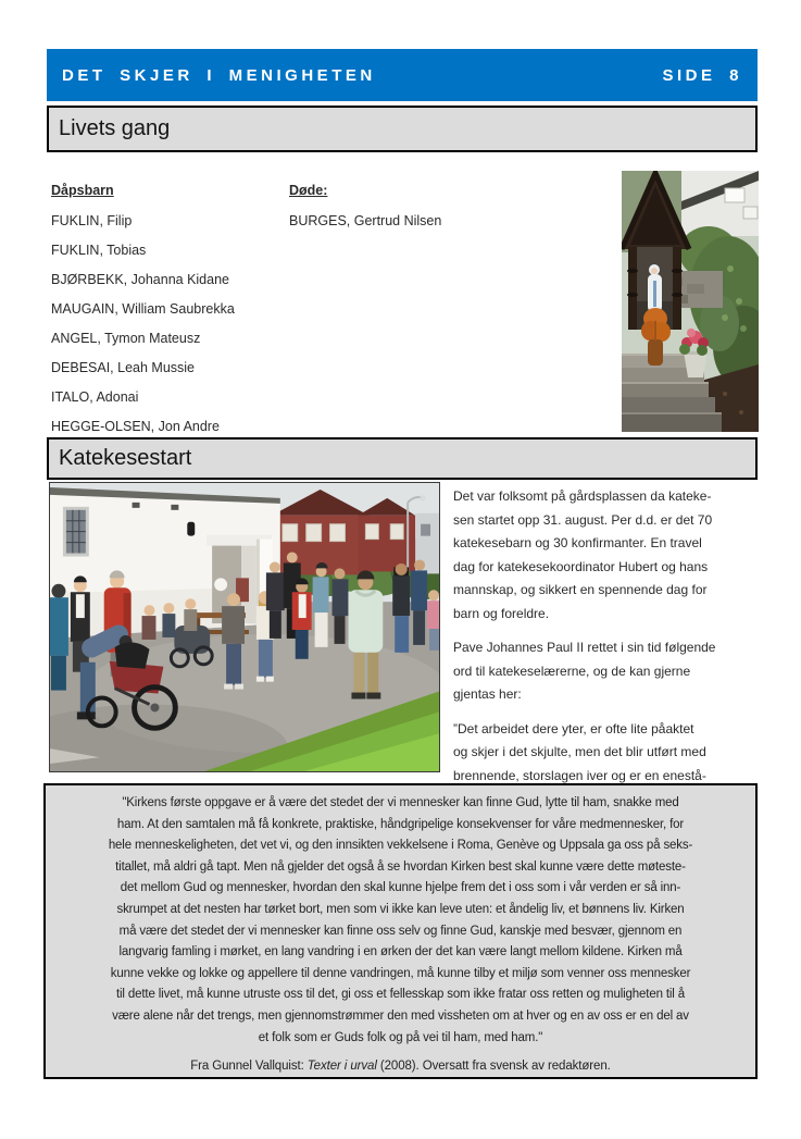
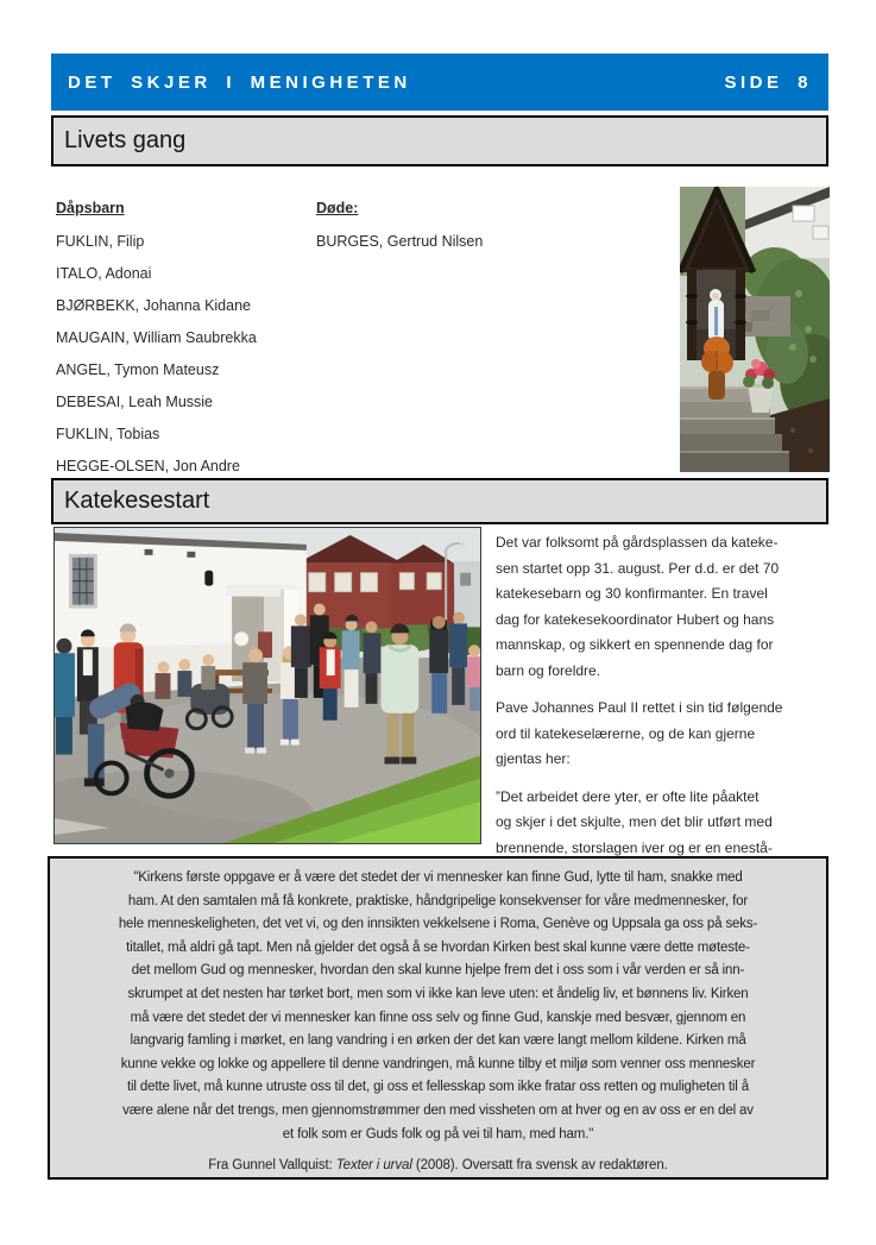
  DET SKJER I MENIGHETEN
  SIDE 8
  Livets gang
  Dåpsbarn
  FUKLIN, Filip
- FUKLIN, Tobias
+ ITALO, Adonai
  BJØRBEKK, Johanna Kidane
  MAUGAIN, William Saubrekka
  ANGEL, Tymon Mateusz
  DEBESAI, Leah Mussie
- ITALO, Adonai
+ FUKLIN, Tobias
  HEGGE-OLSEN, Jon Andre
  Døde:
  BURGES, Gertrud Nilsen
  Katekesestart
  Det var folksomt på gårdsplassen da kateke-
  sen startet opp 31. august. Per d.d. er det 70
  katekesebarn og 30 konfirmanter. En travel
  dag for katekesekoordinator Hubert og hans
  mannskap, og sikkert en spennende dag for
  barn og foreldre.
  Pave Johannes Paul II rettet i sin tid følgende
  ord til katekeselærerne, og de kan gjerne
  gjentas her:
  ”Det arbeidet dere yter, er ofte lite påaktet
  og skjer i det skjulte, men det blir utført med
  brennende, storslagen iver og er en enestå-
  "Kirkens første oppgave er å være det stedet der vi mennesker kan finne Gud, lytte til ham, snakke med
  ham. At den samtalen må få konkrete, praktiske, håndgripelige konsekvenser for våre medmennesker, for
  hele menneskeligheten, det vet vi, og den innsikten vekkelsene i Roma, Genève og Uppsala ga oss på seks-
  titallet, må aldri gå tapt. Men nå gjelder det også å se hvordan Kirken best skal kunne være dette møteste-
  det mellom Gud og mennesker, hvordan den skal kunne hjelpe frem det i oss som i vår verden er så inn-
  skrumpet at det nesten har tørket bort, men som vi ikke kan leve uten: et åndelig liv, et bønnens liv. Kirken
  må være det stedet der vi mennesker kan finne oss selv og finne Gud, kanskje med besvær, gjennom en
  langvarig famling i mørket, en lang vandring i en ørken der det kan være langt mellom kildene. Kirken må
  kunne vekke og lokke og appellere til denne vandringen, må kunne tilby et miljø som venner oss mennesker
  til dette livet, må kunne utruste oss til det, gi oss et fellesskap som ikke fratar oss retten og muligheten til å
  være alene når det trengs, men gjennomstrømmer den med vissheten om at hver og en av oss er en del av
  et folk som er Guds folk og på vei til ham, med ham."
  Fra Gunnel Vallquist: Texter i urval (2008). Oversatt fra svensk av redaktøren.
